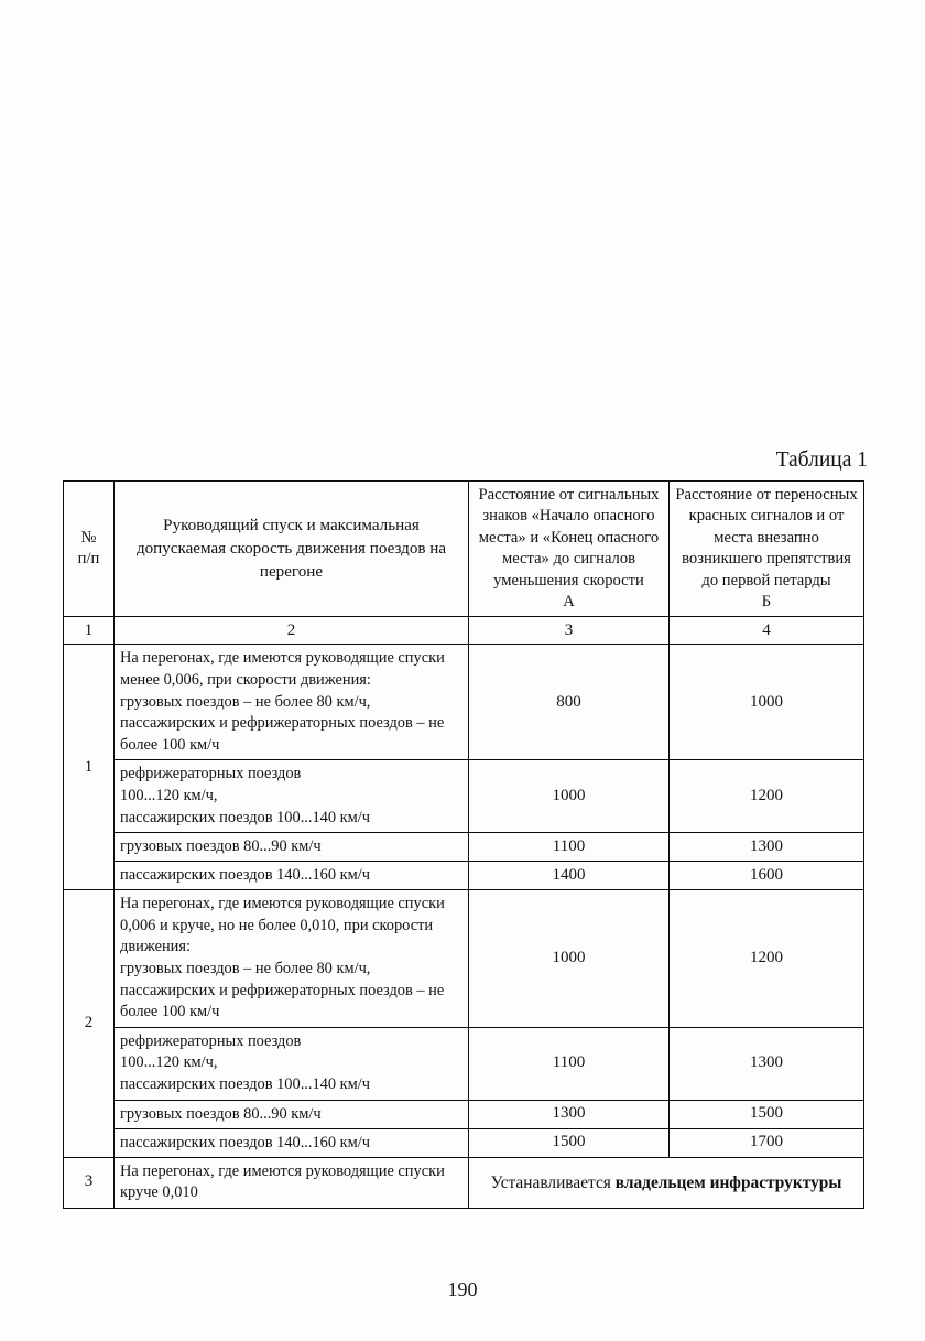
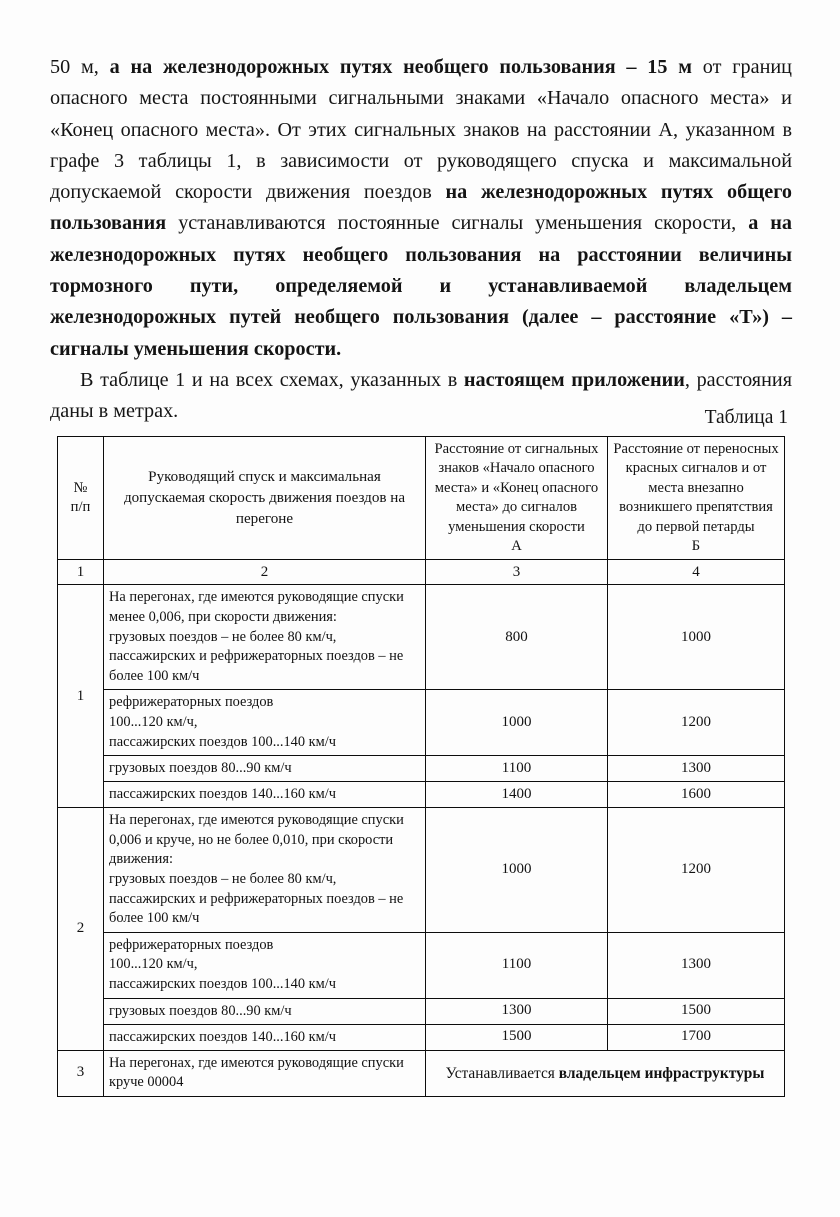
+ 50 м, а на железнодорожных путях необщего пользования – 15 м от границ опасного места постоянными сигнальными знаками «Начало опасного места» и «Конец опасного места». От этих сигнальных знаков на расстоянии А, указанном в графе 3 таблицы 1, в зависимости от руководящего спуска и максимальной допускаемой скорости движения поездов на железнодорожных путях общего пользования устанавливаются постоянные сигналы уменьшения скорости, а на железнодорожных путях необщего пользования на расстоянии величины тормозного пути, определяемой и устанавливаемой владельцем железнодорожных путей необщего пользования (далее – расстояние «Т») – сигналы уменьшения скорости.
+ В таблице 1 и на всех схемах, указанных в настоящем приложении, расстояния даны в метрах.
  Таблица 1
  №п/п	Руководящий спуск и максимальная допускаемая скорость движения поездов на перегоне	Расстояние от сигнальных знаков «Начало опасного места» и «Конец опасного места» до сигналов уменьшения скоростиА	Расстояние от переносных красных сигналов и от места внезапно возникшего препятствия до первой петардыБ
  1	2	3	4
  1	На перегонах, где имеются руководящие спуски менее 0,006, при скорости движения:грузовых поездов – не более 80 км/ч, пассажирских и рефрижераторных поездов – не более 100 км/ч	800	1000
  рефрижераторных поездов100...120 км/ч,пассажирских поездов 100...140 км/ч	1000	1200
  грузовых поездов 80...90 км/ч	1100	1300
  пассажирских поездов 140...160 км/ч	1400	1600
  2	На перегонах, где имеются руководящие спуски 0,006 и круче, но не более 0,010, при скорости движения:грузовых поездов – не более 80 км/ч, пассажирских и рефрижераторных поездов – не более 100 км/ч	1000	1200
  рефрижераторных поездов100...120 км/ч,пассажирских поездов 100...140 км/ч	1100	1300
  грузовых поездов 80...90 км/ч	1300	1500
  пассажирских поездов 140...160 км/ч	1500	1700
- 3	На перегонах, где имеются руководящие спуски круче 0,010	Устанавливается владельцем инфраструктуры
+ 3	На перегонах, где имеются руководящие спуски круче 00004	Устанавливается владельцем инфраструктуры
- 190
